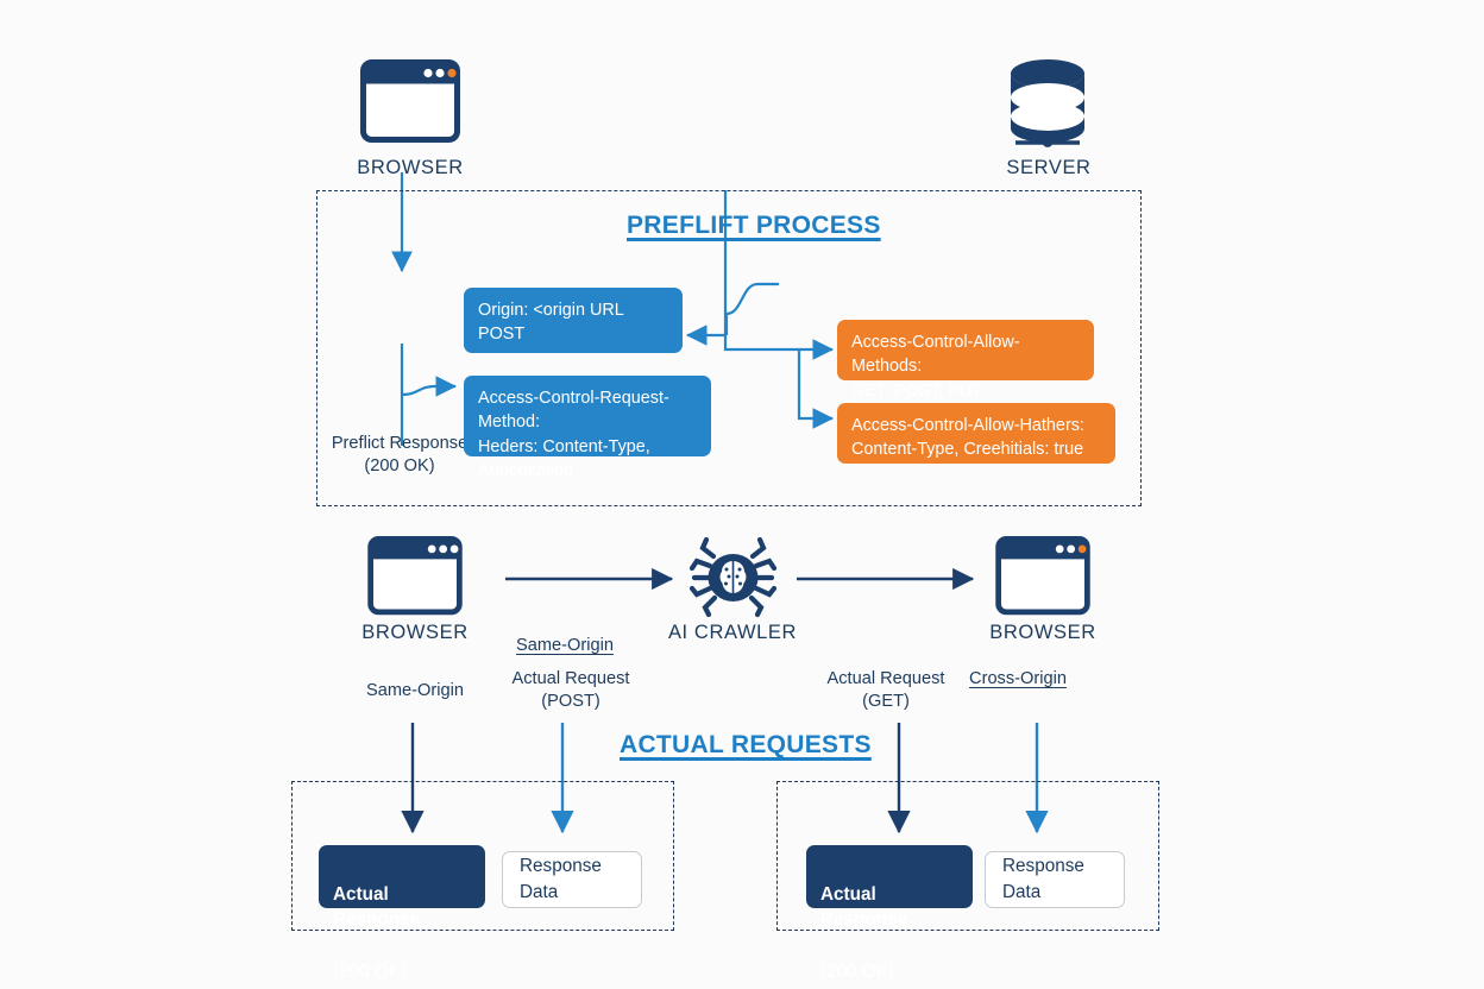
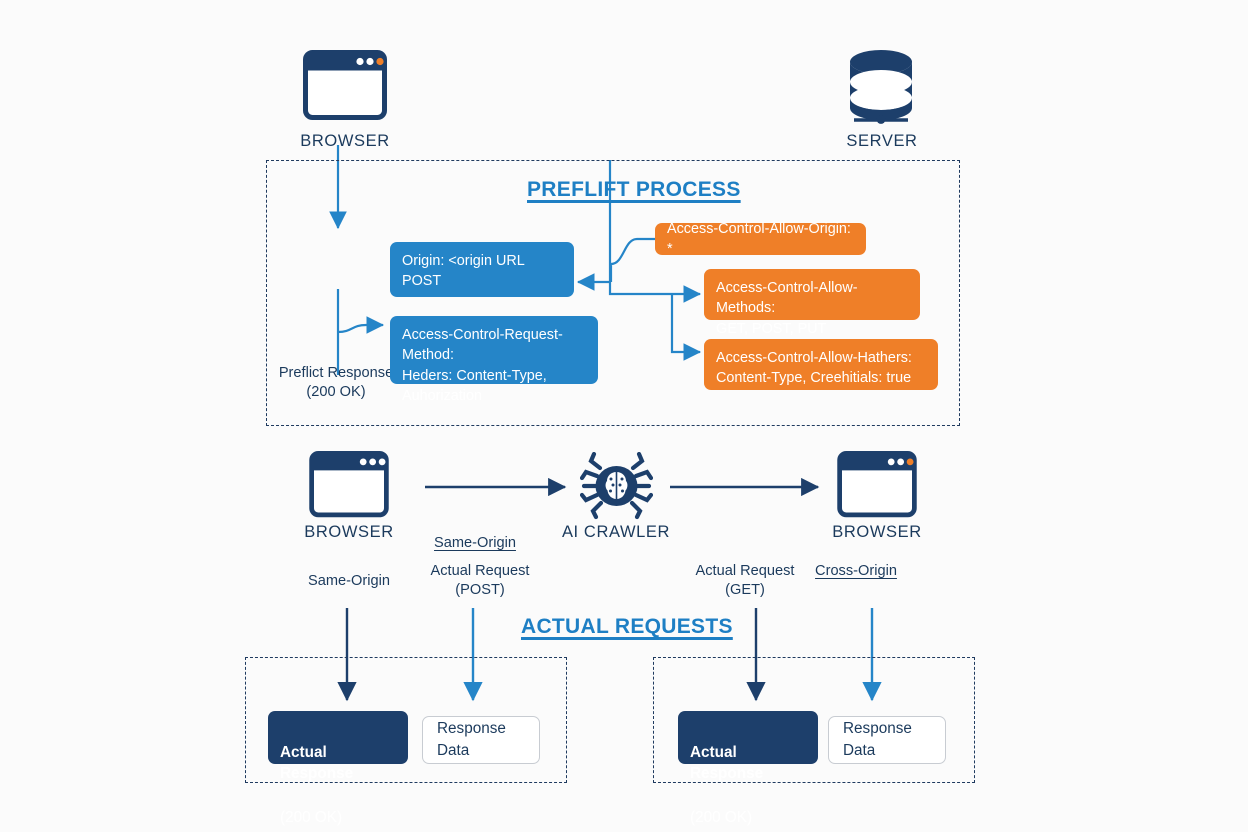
  BROWSER
  SERVER
  PREFLIFT PROCESS
  Preflict Respons
  (200 OK)
  Origin: <origin URL
  POST
  Access-Control-Request-Method:
  Heders: Content-Type,
+ Access-Control-Allow-Origin: *
  Access-Control-Allow-Methods:
  Access-Control-Allow-Hathers:
  Content-Type, Creehitials: true
  BROWSER
  AI CRAWLER
  BROWSER
  Same-Origin
  Cross-Origin
  Same-Origin
  Actual Request
  (POST)
  Actual Request
  (GET)
  ACTUAL REQUESTS
  Actual Response
  Response Data
  Actual Response
  Response Data
